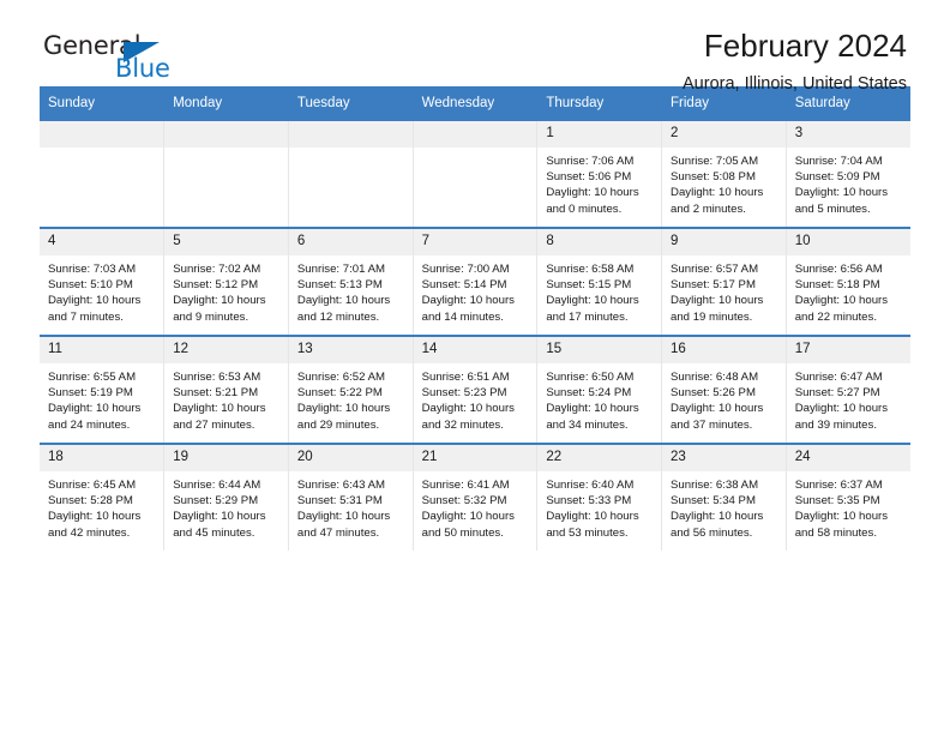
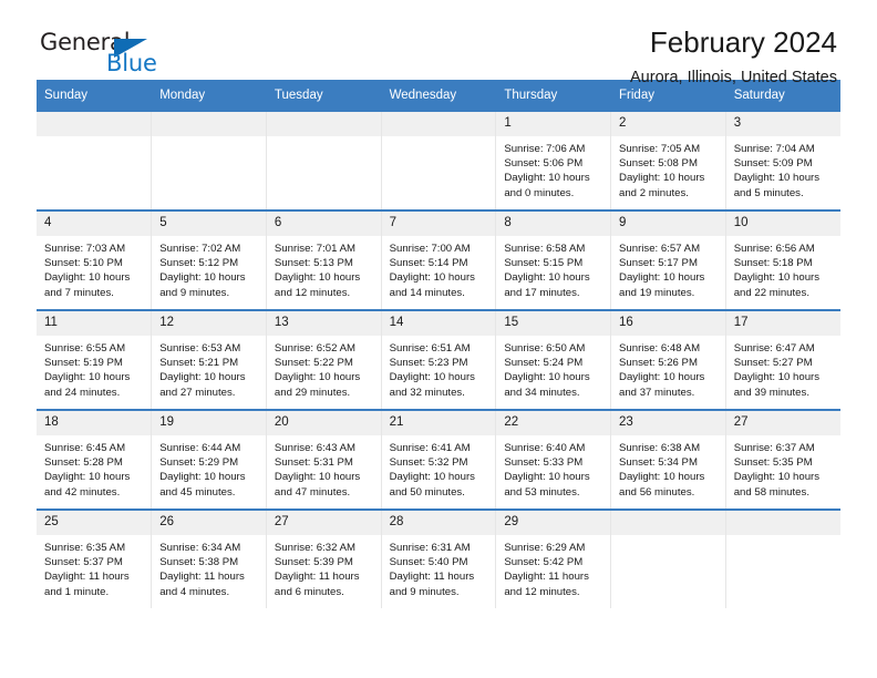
  General
  Blue
  February 2024
  Aurora, Illinois, United States
  Sunday	Monday	Tuesday	Wednesday	Thursday	Friday	Saturday
  				1Sunrise: 7:06 AMSunset: 5:06 PMDaylight: 10 hours and 0 minutes.	2Sunrise: 7:05 AMSunset: 5:08 PMDaylight: 10 hours and 2 minutes.	3Sunrise: 7:04 AMSunset: 5:09 PMDaylight: 10 hours and 5 minutes.
  4Sunrise: 7:03 AMSunset: 5:10 PMDaylight: 10 hours and 7 minutes.	5Sunrise: 7:02 AMSunset: 5:12 PMDaylight: 10 hours and 9 minutes.	6Sunrise: 7:01 AMSunset: 5:13 PMDaylight: 10 hours and 12 minutes.	7Sunrise: 7:00 AMSunset: 5:14 PMDaylight: 10 hours and 14 minutes.	8Sunrise: 6:58 AMSunset: 5:15 PMDaylight: 10 hours and 17 minutes.	9Sunrise: 6:57 AMSunset: 5:17 PMDaylight: 10 hours and 19 minutes.	10Sunrise: 6:56 AMSunset: 5:18 PMDaylight: 10 hours and 22 minutes.
  11Sunrise: 6:55 AMSunset: 5:19 PMDaylight: 10 hours and 24 minutes.	12Sunrise: 6:53 AMSunset: 5:21 PMDaylight: 10 hours and 27 minutes.	13Sunrise: 6:52 AMSunset: 5:22 PMDaylight: 10 hours and 29 minutes.	14Sunrise: 6:51 AMSunset: 5:23 PMDaylight: 10 hours and 32 minutes.	15Sunrise: 6:50 AMSunset: 5:24 PMDaylight: 10 hours and 34 minutes.	16Sunrise: 6:48 AMSunset: 5:26 PMDaylight: 10 hours and 37 minutes.	17Sunrise: 6:47 AMSunset: 5:27 PMDaylight: 10 hours and 39 minutes.
- 18Sunrise: 6:45 AMSunset: 5:28 PMDaylight: 10 hours and 42 minutes.	19Sunrise: 6:44 AMSunset: 5:29 PMDaylight: 10 hours and 45 minutes.	20Sunrise: 6:43 AMSunset: 5:31 PMDaylight: 10 hours and 47 minutes.	21Sunrise: 6:41 AMSunset: 5:32 PMDaylight: 10 hours and 50 minutes.	22Sunrise: 6:40 AMSunset: 5:33 PMDaylight: 10 hours and 53 minutes.	23Sunrise: 6:38 AMSunset: 5:34 PMDaylight: 10 hours and 56 minutes.	24Sunrise: 6:37 AMSunset: 5:35 PMDaylight: 10 hours and 58 minutes.
+ 18Sunrise: 6:45 AMSunset: 5:28 PMDaylight: 10 hours and 42 minutes.	19Sunrise: 6:44 AMSunset: 5:29 PMDaylight: 10 hours and 45 minutes.	20Sunrise: 6:43 AMSunset: 5:31 PMDaylight: 10 hours and 47 minutes.	21Sunrise: 6:41 AMSunset: 5:32 PMDaylight: 10 hours and 50 minutes.	22Sunrise: 6:40 AMSunset: 5:33 PMDaylight: 10 hours and 53 minutes.	23Sunrise: 6:38 AMSunset: 5:34 PMDaylight: 10 hours and 56 minutes.	27Sunrise: 6:37 AMSunset: 5:35 PMDaylight: 10 hours and 58 minutes.
+ 25Sunrise: 6:35 AMSunset: 5:37 PMDaylight: 11 hours and 1 minute.	26Sunrise: 6:34 AMSunset: 5:38 PMDaylight: 11 hours and 4 minutes.	27Sunrise: 6:32 AMSunset: 5:39 PMDaylight: 11 hours and 6 minutes.	28Sunrise: 6:31 AMSunset: 5:40 PMDaylight: 11 hours and 9 minutes.	29Sunrise: 6:29 AMSunset: 5:42 PMDaylight: 11 hours and 12 minutes.
